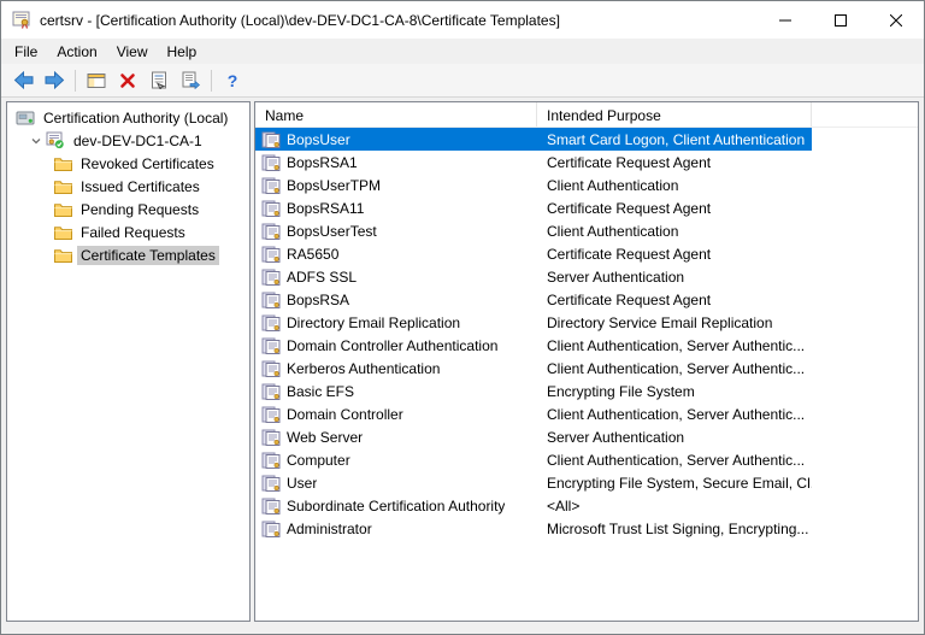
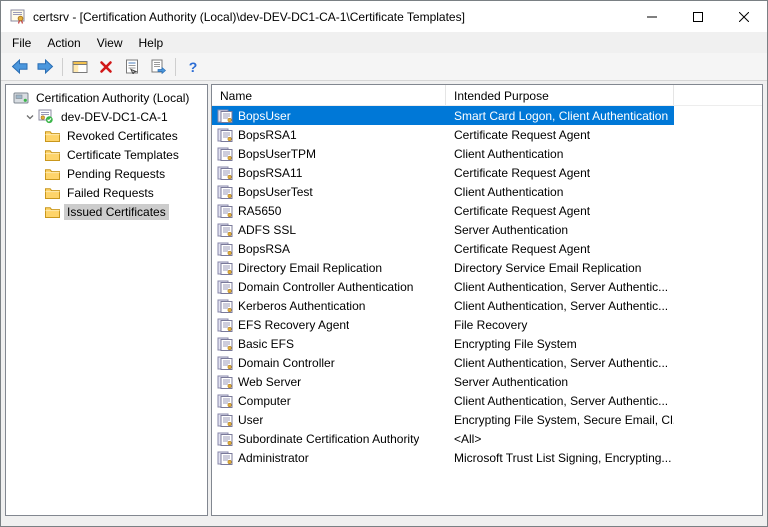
- certsrv - [Certification Authority (Local)\dev-DEV-DC1-CA-8\Certificate Templates]
+ certsrv - [Certification Authority (Local)\dev-DEV-DC1-CA-1\Certificate Templates]
  File
  Action
  View
  Help
  ?
  Certification Authority (Local)
  dev-DEV-DC1-CA-1
  Revoked Certificates
- Issued Certificates
+ Certificate Templates
  Pending Requests
  Failed Requests
- Certificate Templates
+ Issued Certificates
  Name
  Intended Purpose
  BopsUser
  Smart Card Logon, Client Authentication
  BopsRSA1
  Certificate Request Agent
  BopsUserTPM
  Client Authentication
  BopsRSA11
  Certificate Request Agent
  BopsUserTest
  Client Authentication
  RA5650
  Certificate Request Agent
  ADFS SSL
  Server Authentication
  BopsRSA
  Certificate Request Agent
  Directory Email Replication
  Directory Service Email Replication
  Domain Controller Authentication
  Client Authentication, Server Authentic...
  Kerberos Authentication
  Client Authentication, Server Authentic...
+ EFS Recovery Agent
+ File Recovery
  Basic EFS
  Encrypting File System
  Domain Controller
  Client Authentication, Server Authentic...
  Web Server
  Server Authentication
  Computer
  Client Authentication, Server Authentic...
  User
  Encrypting File System, Secure Email, Cl
  Subordinate Certification Authority
  <All>
  Administrator
  Microsoft Trust List Signing, Encrypting...
